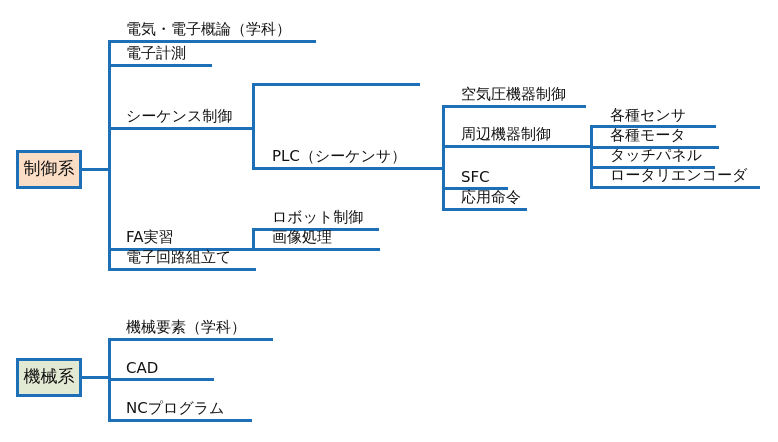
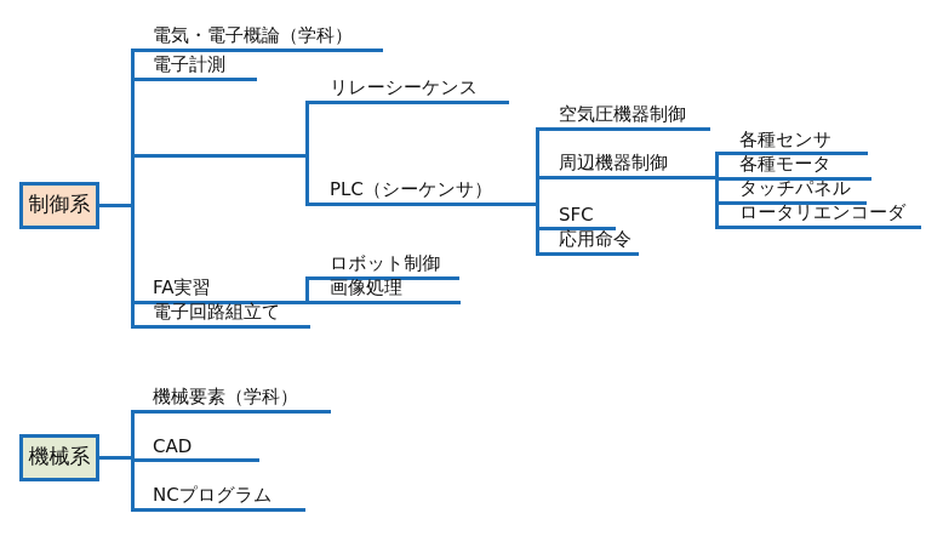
  制御系
  電気・電子概論（学科）
  電子計測
- シーケンス制御
  FA実習
  電子回路組立て
+ リレーシーケンス
  PLC（シーケンサ）
  空気圧機器制御
  周辺機器制御
  SFC
  応用命令
  各種センサ
  各種モータ
  タッチパネル
  ロータリエンコーダ
  ロボット制御
  画像処理
  機械系
  機械要素（学科）
  CAD
  NCプログラム
